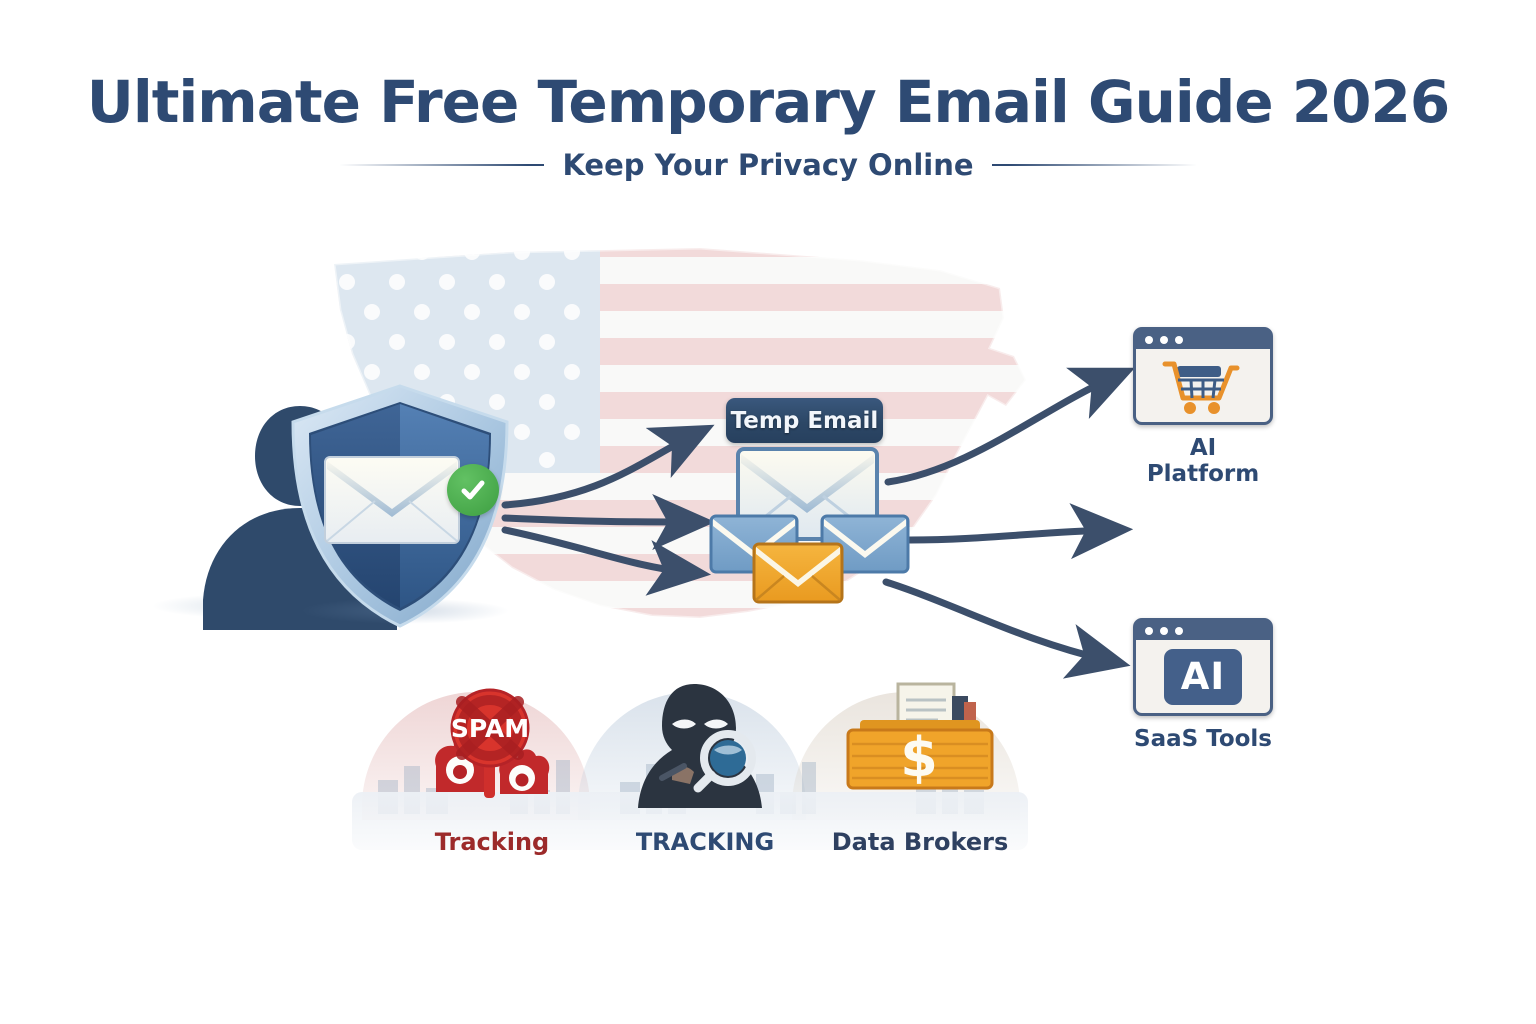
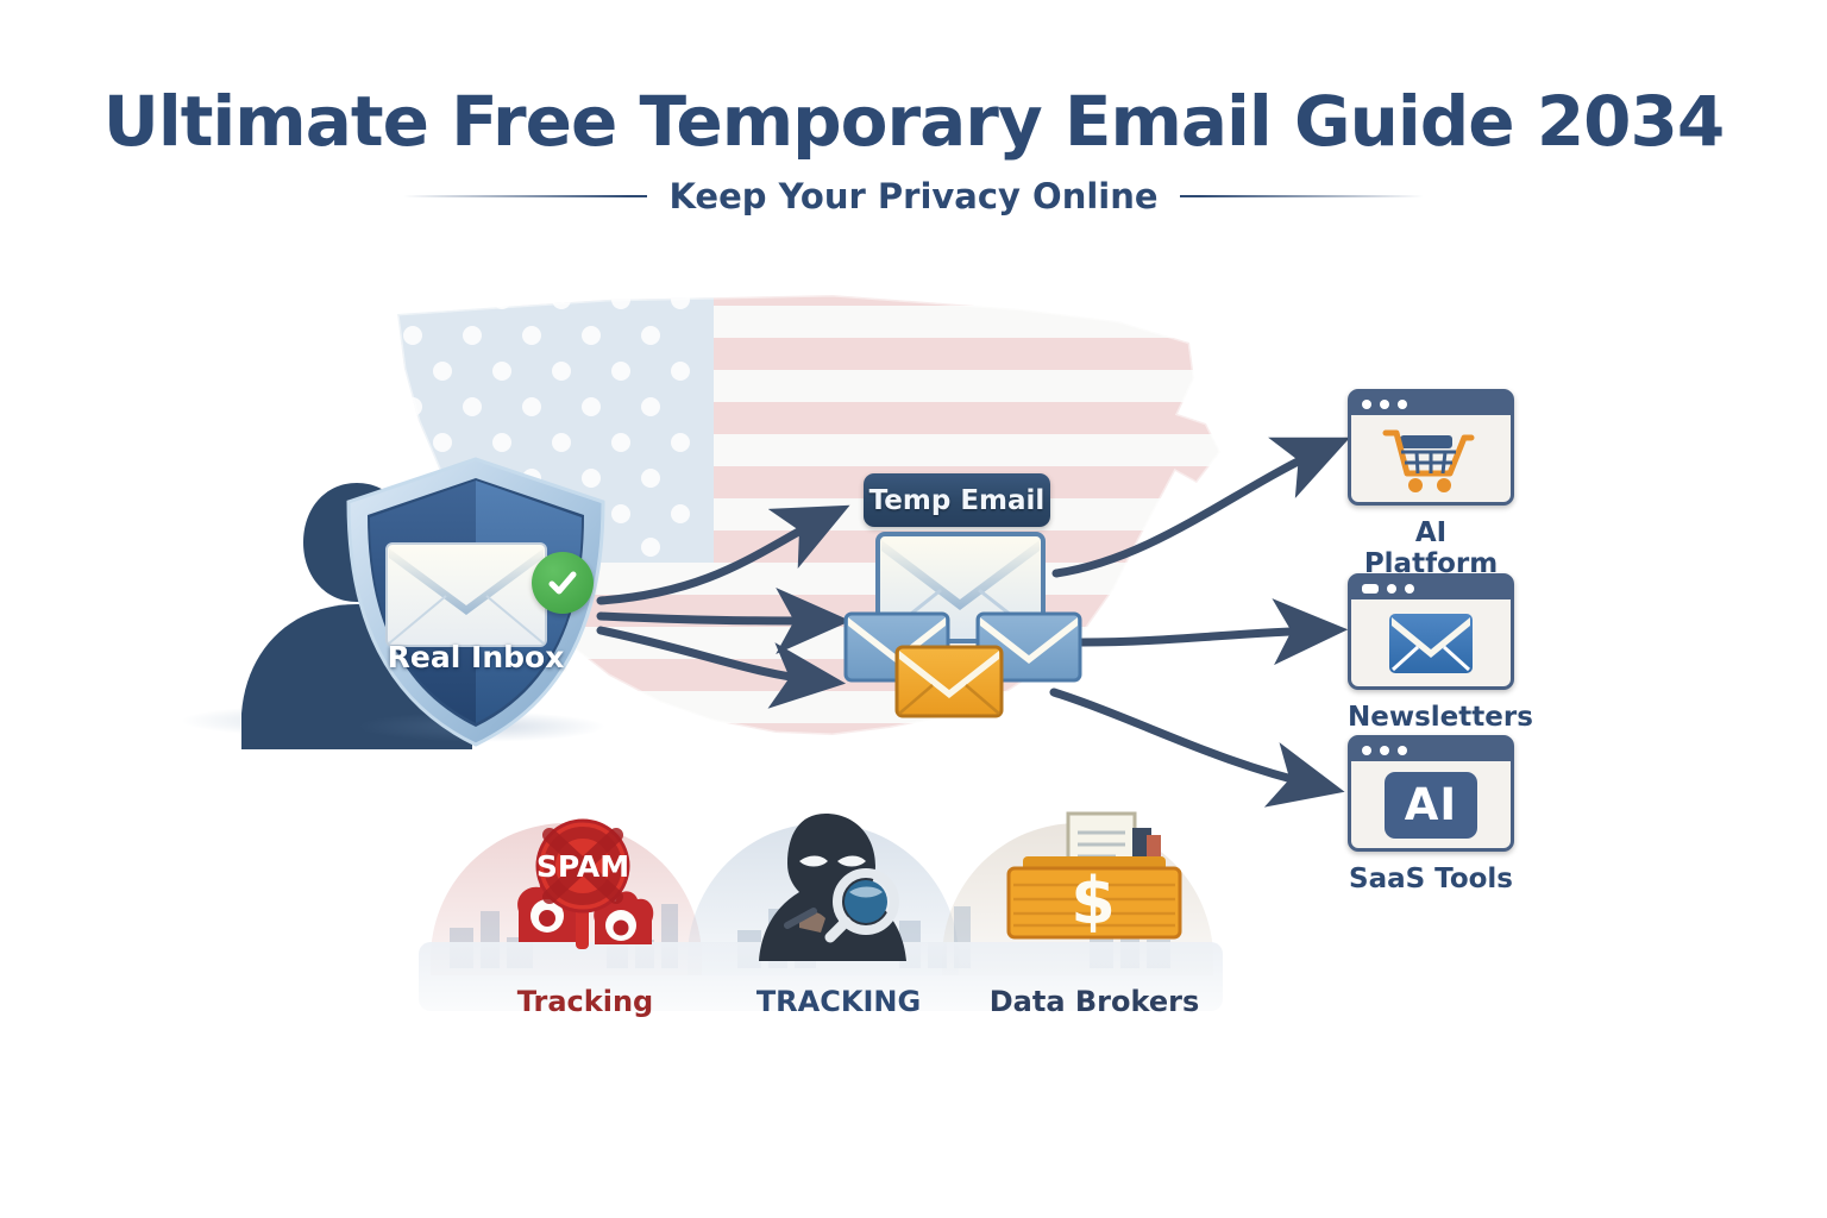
- Ultimate Free Temporary Email Guide 2026
+ Ultimate Free Temporary Email Guide 2034
  Keep Your Privacy Online
+ Real Inbox
  Temp Email
  AI Platform
+ Newsletters
  AI
  SaaS Tools
  SPAM
  $
  Tracking
  TRACKING
  Data Brokers
